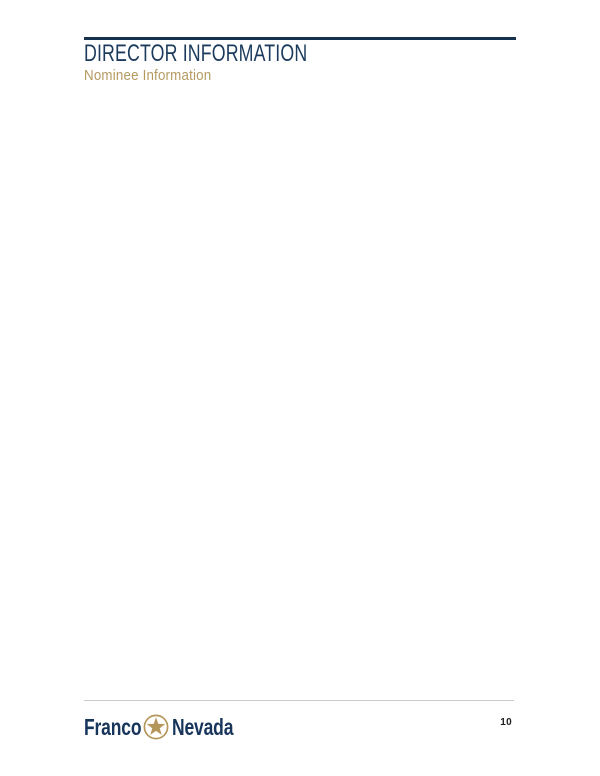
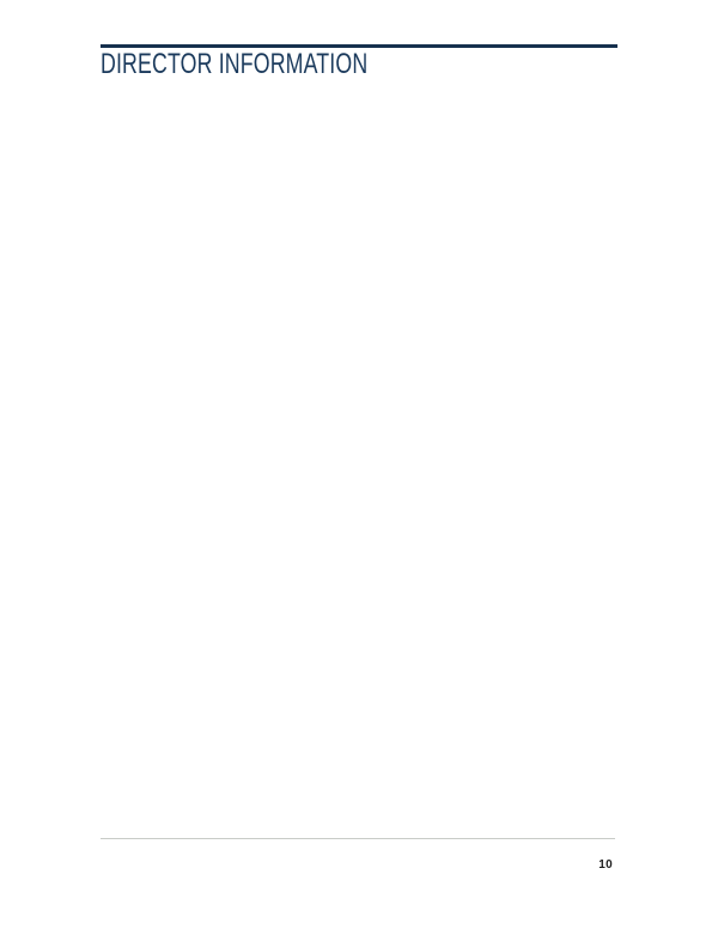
  DIRECTOR INFORMATION
- Nominee Information
- Franco
- Nevada
  10
